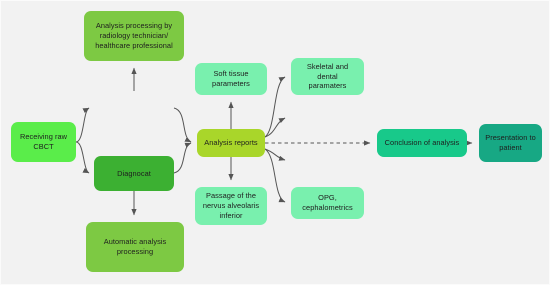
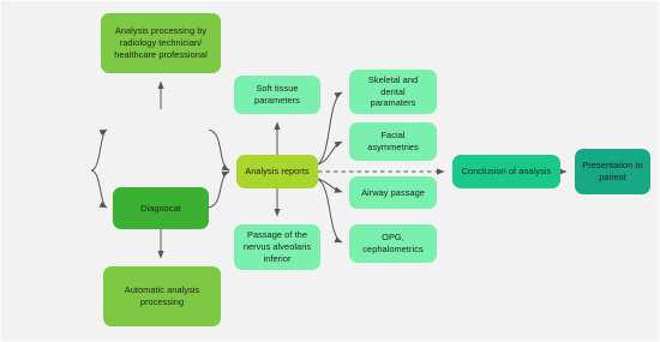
- Receiving raw
- CBCT
  Analysis processing by
  radiology technician/
  healthcare professional
  Diagnocat
  Automatic analysis
  processing
  Analysis reports
  Soft tissue
  parameters
  Passage of the
  nervus alveolaris
  inferior
  Skeletal and
  dental
  paramaters
+ Facial
+ asymmetries
+ Airway passage
  OPG,
  cephalometrics
  Conclusion of analysis
  Presentation to
  patient
